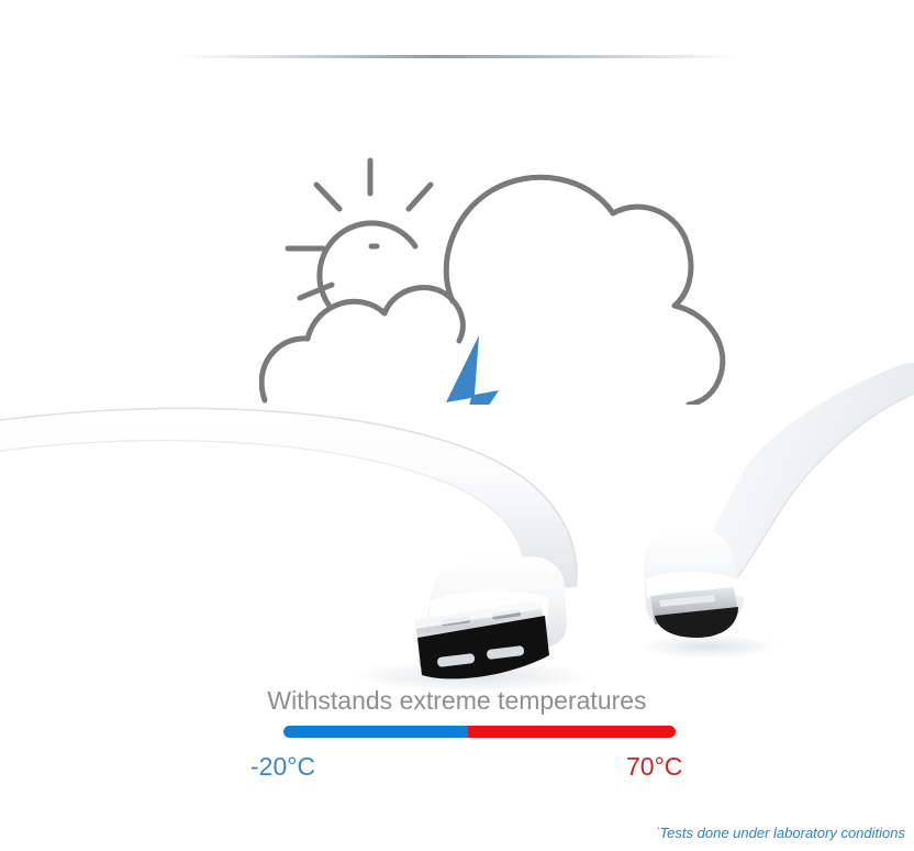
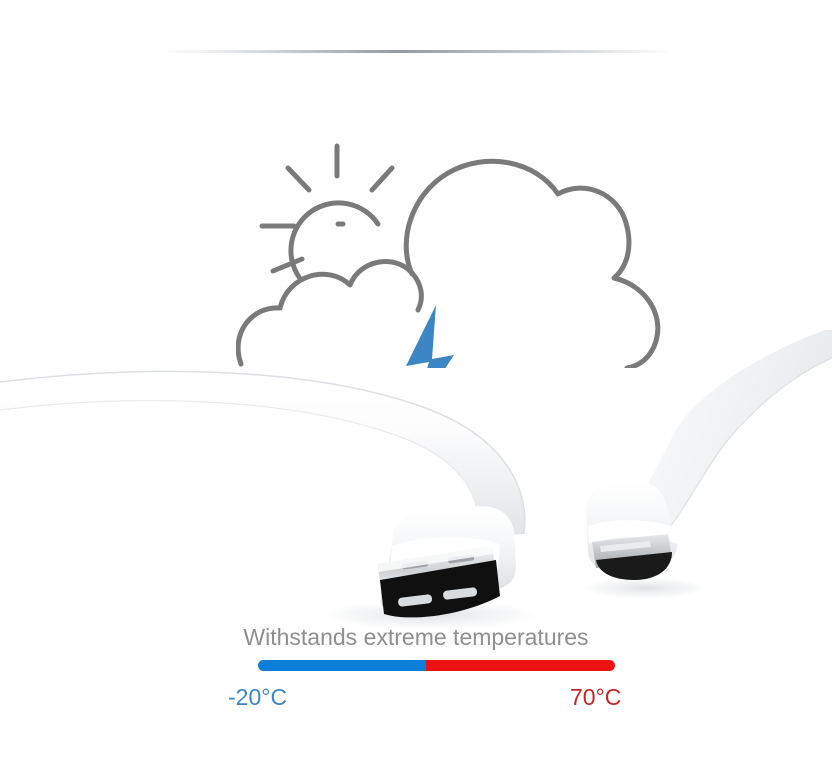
  Withstands extreme temperatures
  -20°C
  70°C
- ˈTests done under laboratory conditions
